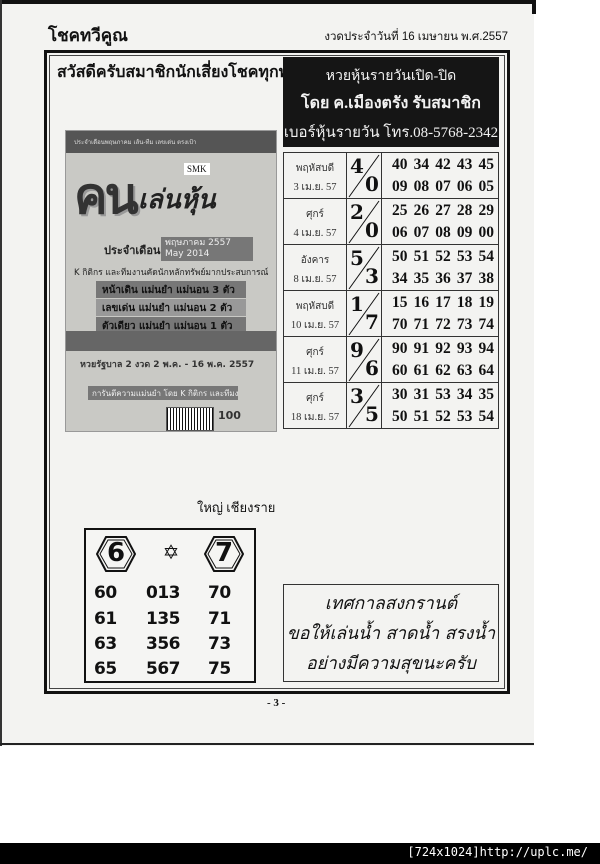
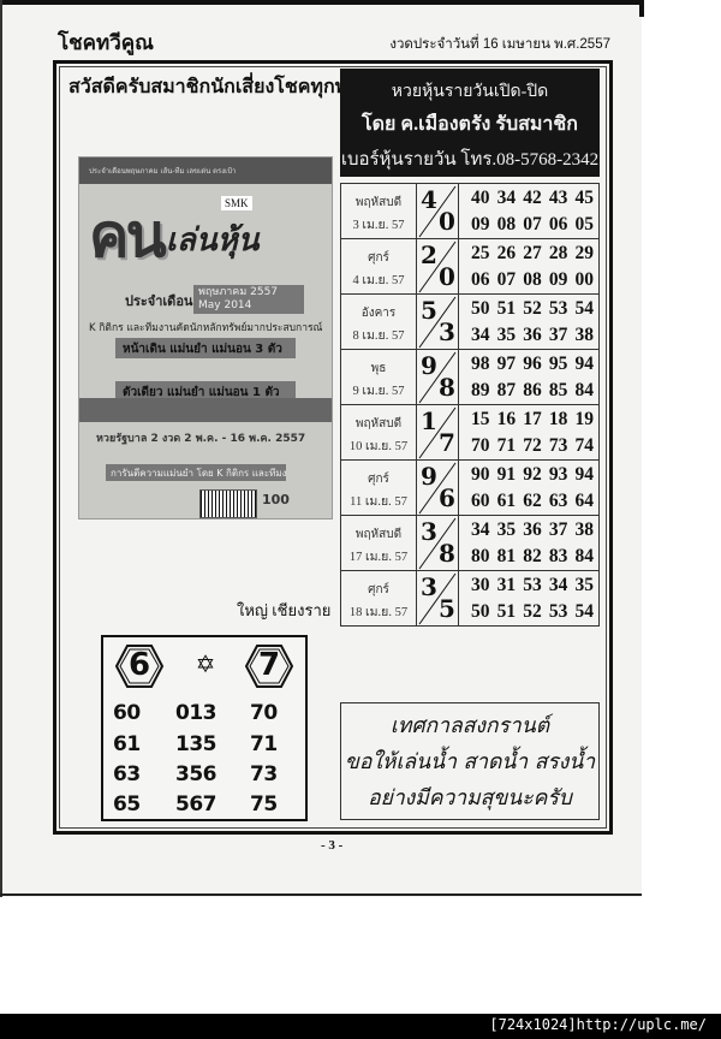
  โชคทวีคูณ
  งวดประจำวันที่ 16 เมษายน พ.ศ.2557
  สวัสดีครับสมาชิกนักเสี่ยงโชคทุก
  หวยหุ้นรายวันเปิด-ปิด
  โดย ค.เมืองตรัง รับสมาชิก
  เบอร์หุ้นรายวัน โทร.08-5768-2342
  คน
  SMK
  เล่นหุ้น
  ประจำเดือน
  พฤษภาคม 2557
  May 2014
  K กิติกร และทีมงานคัดนักหลักทรัพย์มากประสบการณ์
  หน้าเดิน แม่นยำ แม่นอน 3 ตัว
- เลขเด่น แม่นยำ แม่นอน 2 ตัว
  ตัวเดียว แม่นยำ แม่นอน 1 ตัว
  หวยรัฐบาล 2 งวด 2 พ.ค. - 16 พ.ค. 2557
  การันตีความแม่นยำ โดย K กิติกร และทีมง
  100
  ใหญ่ เชียงราย
  6
  ✡
  7
  60
  013
  70
  61
  135
  71
  63
  356
  73
  65
  567
  75
  พฤหัสบดี 3 เม.ย. 57	4 0	40 34 42 43 45 09 08 07 06 05
  ศุกร์ 4 เม.ย. 57	2 0	25 26 27 28 29 06 07 08 09 00
  อังคาร 8 เม.ย. 57	5 3	50 51 52 53 54 34 35 36 37 38
+ พุธ 9 เม.ย. 57	9 8	98 97 96 95 94 89 87 86 85 84
  พฤหัสบดี 10 เม.ย. 57	1 7	15 16 17 18 19 70 71 72 73 74
  ศุกร์ 11 เม.ย. 57	9 6	90 91 92 93 94 60 61 62 63 64
+ พฤหัสบดี 17 เม.ย. 57	3 8	34 35 36 37 38 80 81 82 83 84
  ศุกร์ 18 เม.ย. 57	3 5	30 31 53 34 35 50 51 52 53 54
  เทศกาลสงกรานต์
  ขอให้เล่นน้ำ สาดน้ำ สรงน้ำ
  อย่างมีความสุขนะครับ
  - 3 -
  [724x1024]http://uplc.me/
